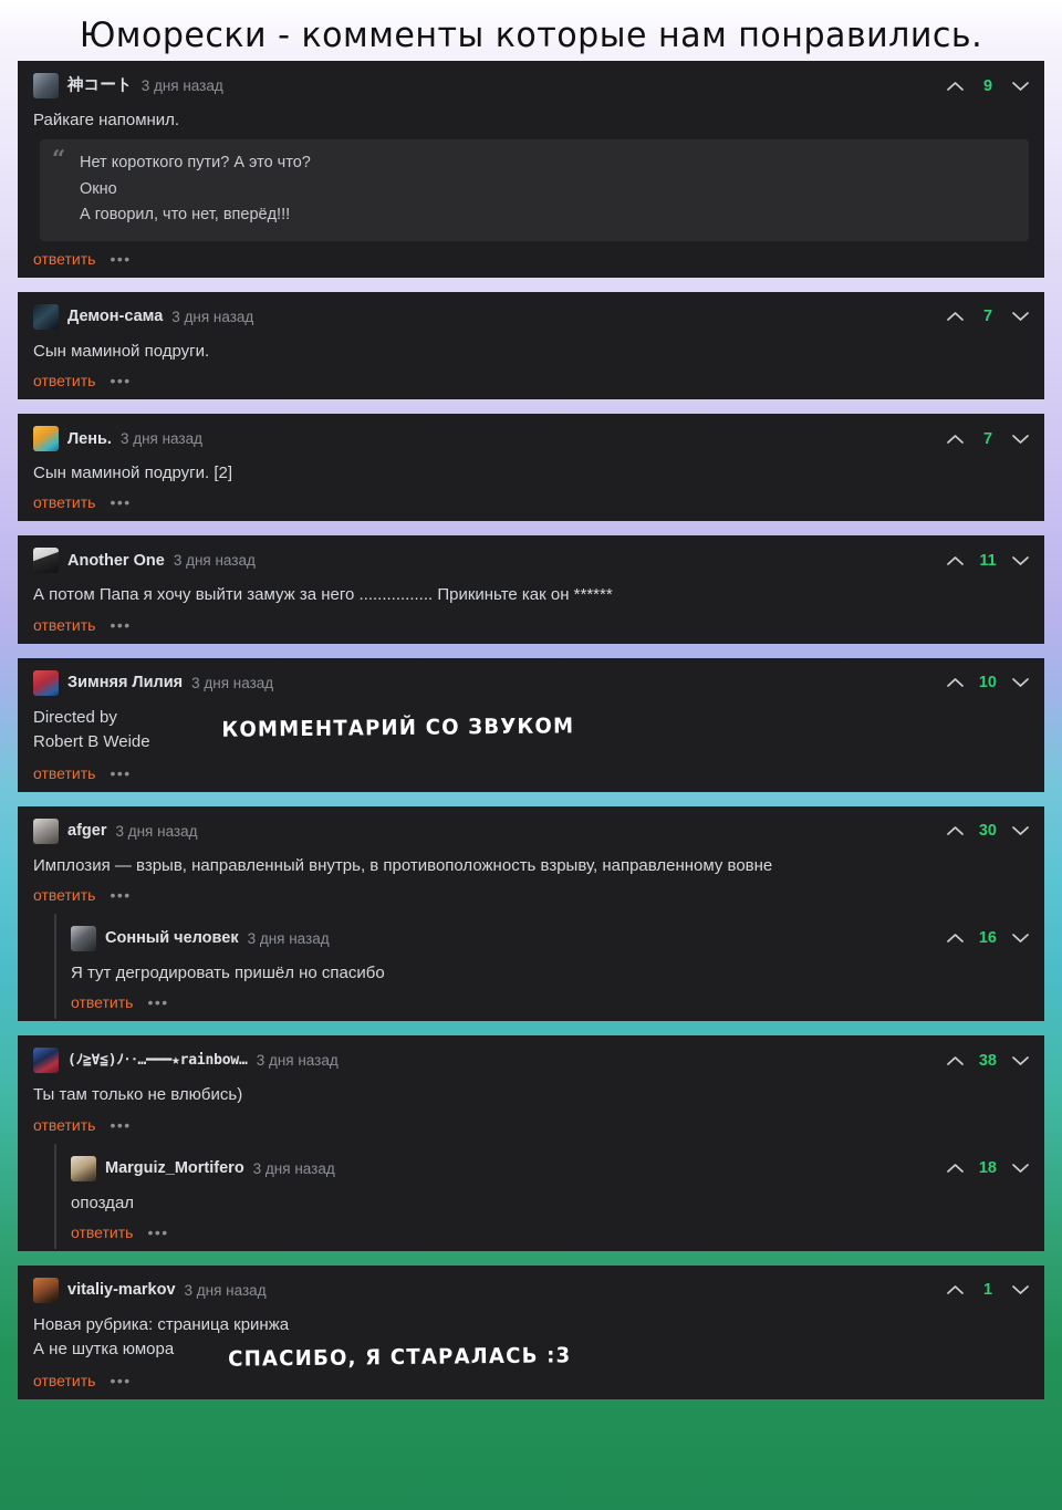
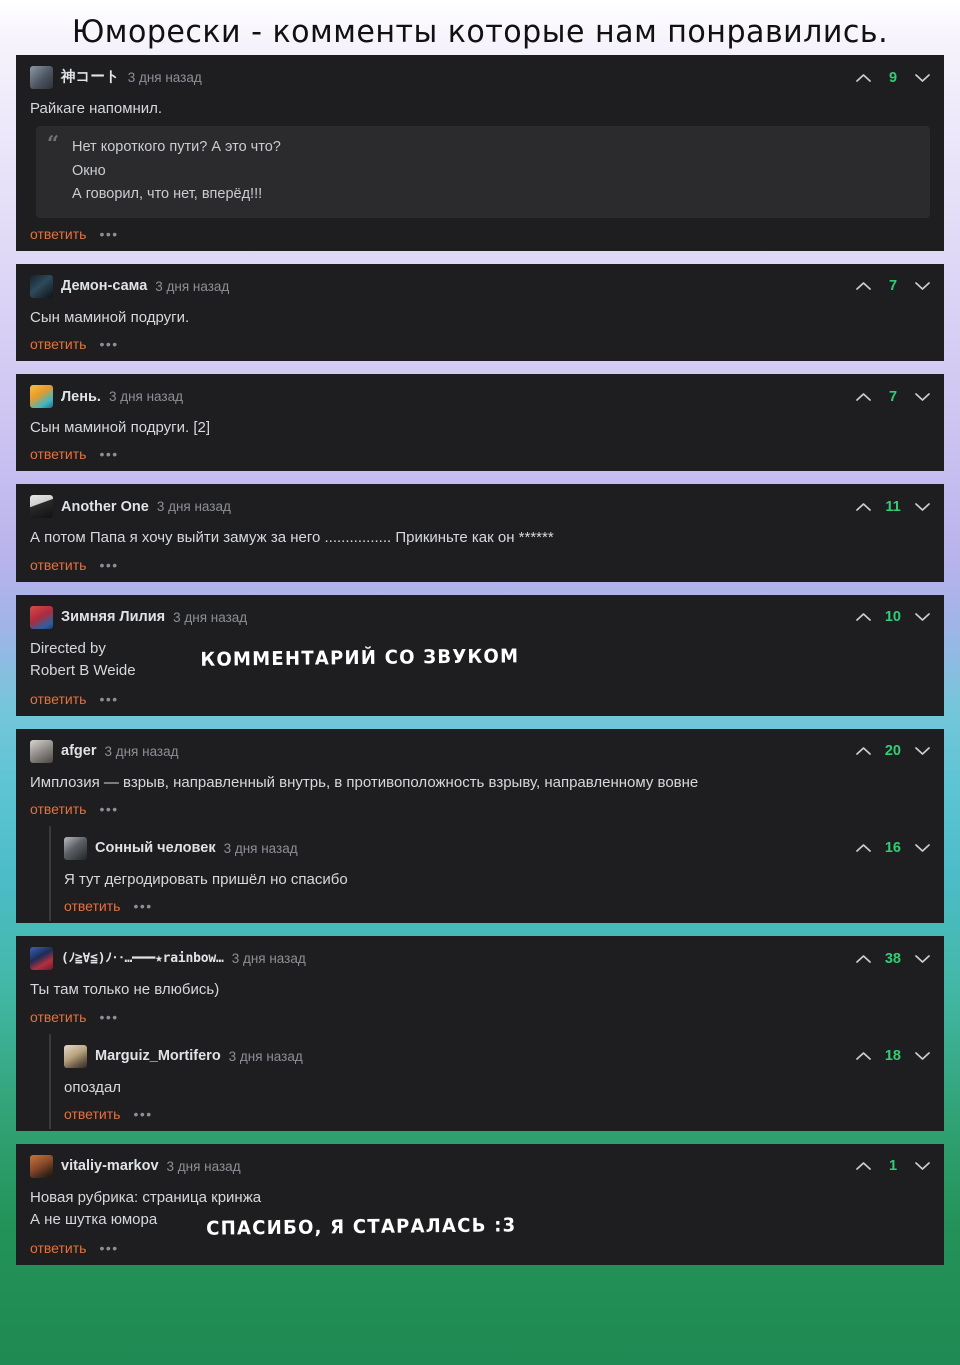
  Юморески - комменты которые нам понравились.
  神コート
  3 дня назад
  9
  Райкаге напомнил.
  “
  Нет короткого пути? А это что?
  Окно
  А говорил, что нет, вперёд!!!
  ответить
  •••
  Демон-сама
  3 дня назад
  7
  Сын маминой подруги.
  ответить
  •••
  Лень.
  3 дня назад
  7
  Сын маминой подруги. [2]
  ответить
  •••
  Another One
  3 дня назад
  11
  А потом Папа я хочу выйти замуж за него ................ Прикиньте как он ******
  ответить
  •••
  Зимняя Лилия
  3 дня назад
  10
  Directed by
  Robert B Weide
  ответить
  •••
  КОММЕНТАРИЙ СО ЗВУКОМ
  afger
  3 дня назад
- 30
+ 20
  Имплозия — взрыв, направленный внутрь, в противоположность взрыву, направленному вовне
  ответить
  •••
  Сонный человек
  3 дня назад
  16
  Я тут дегродировать пришёл но спасибо
  ответить
  •••
  (ﾉ≧∀≦)ﾉ‥…━━━★rainbow…
  3 дня назад
  38
  Ты там только не влюбись)
  ответить
  •••
  Marguiz_Mortifero
  3 дня назад
  18
  опоздал
  ответить
  •••
  vitaliy-markov
  3 дня назад
  1
  Новая рубрика: страница кринжа
  А не шутка юмора
  ответить
  •••
  СПАСИБО, Я СТАРАЛАСЬ :3
